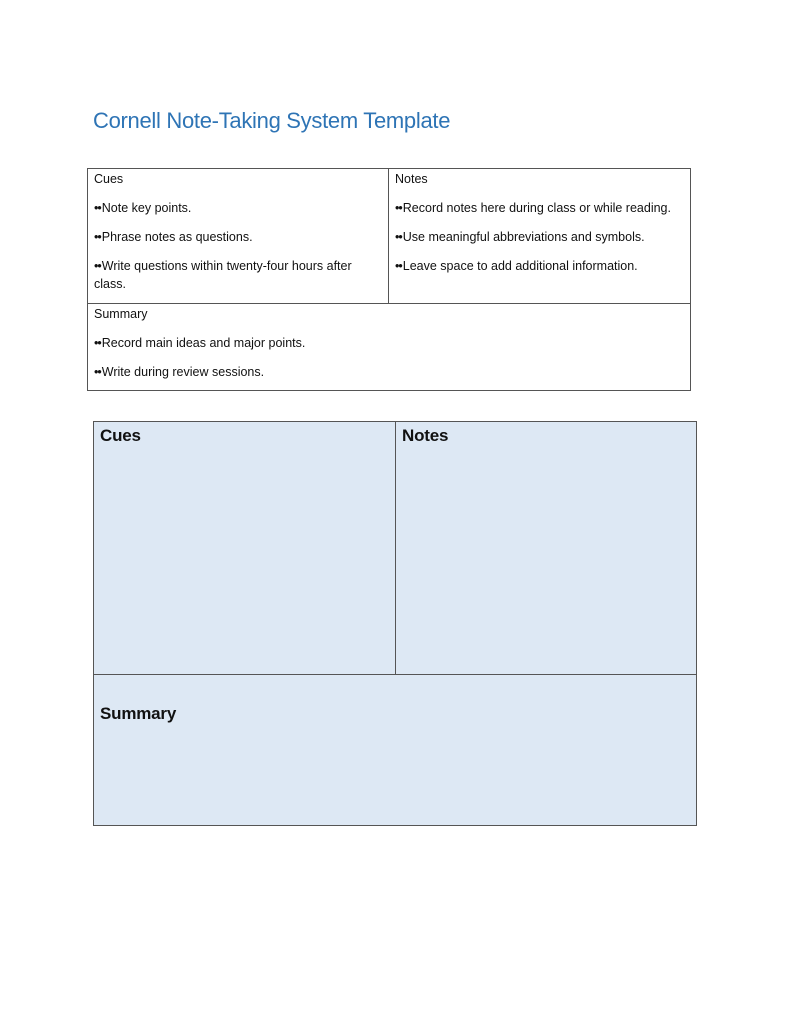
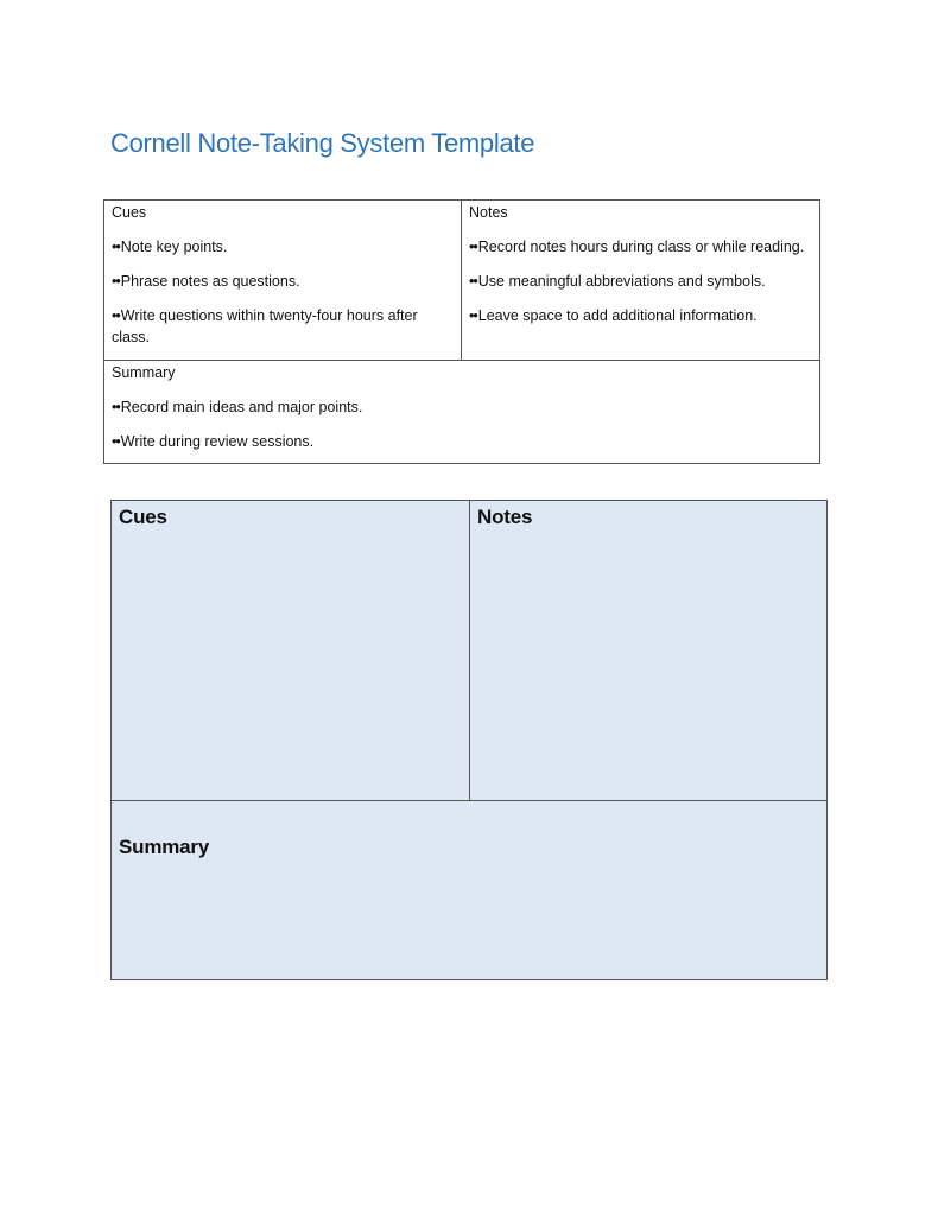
  Cornell Note-Taking System Template
  Cues
  ••Note key points.
  ••Phrase notes as questions.
  ••Write questions within twenty-four hours after class.
  Notes
- ••Record notes here during class or while reading.
+ ••Record notes hours during class or while reading.
  ••Use meaningful abbreviations and symbols.
  ••Leave space to add additional information.
  Summary
  ••Record main ideas and major points.
  ••Write during review sessions.
  Cues
  Notes
  Summary
